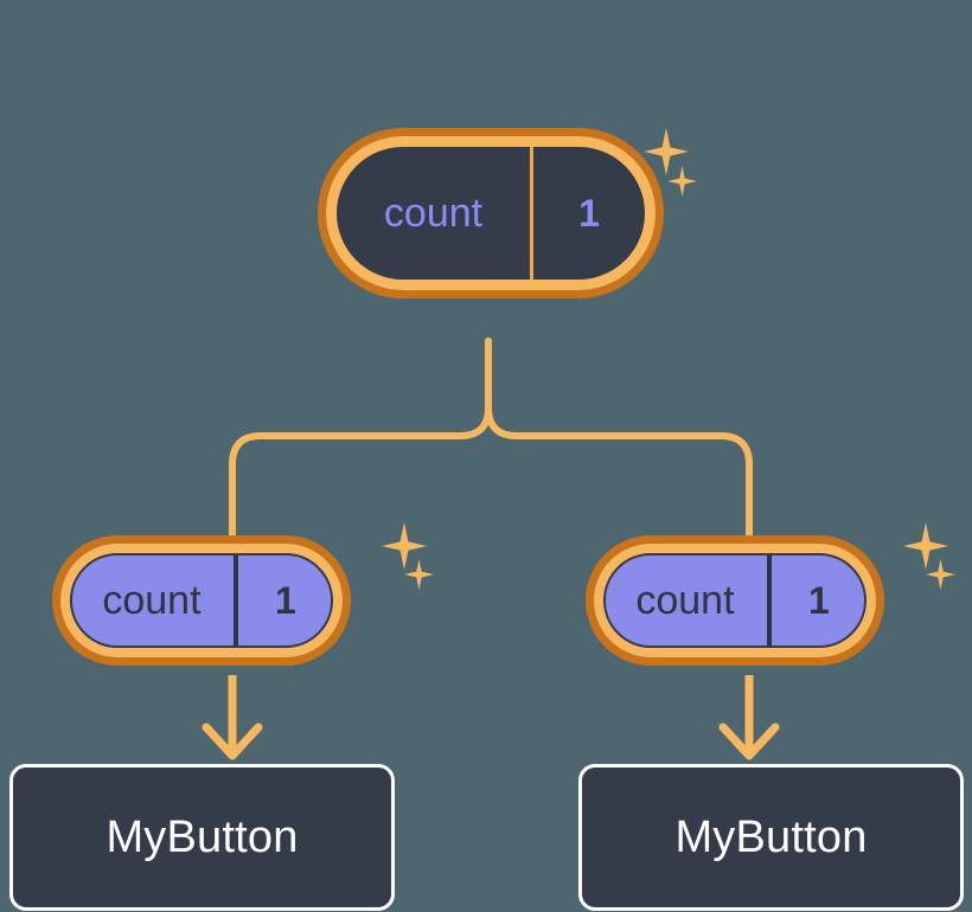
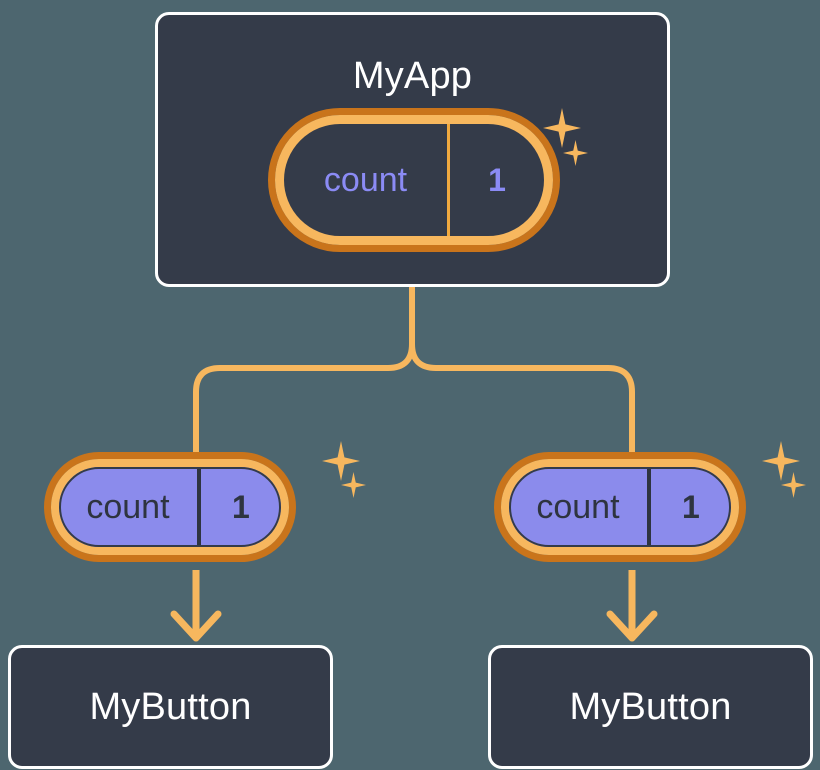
+ MyApp
  count
  1
  count
  1
  MyButton
  count
  1
  MyButton
